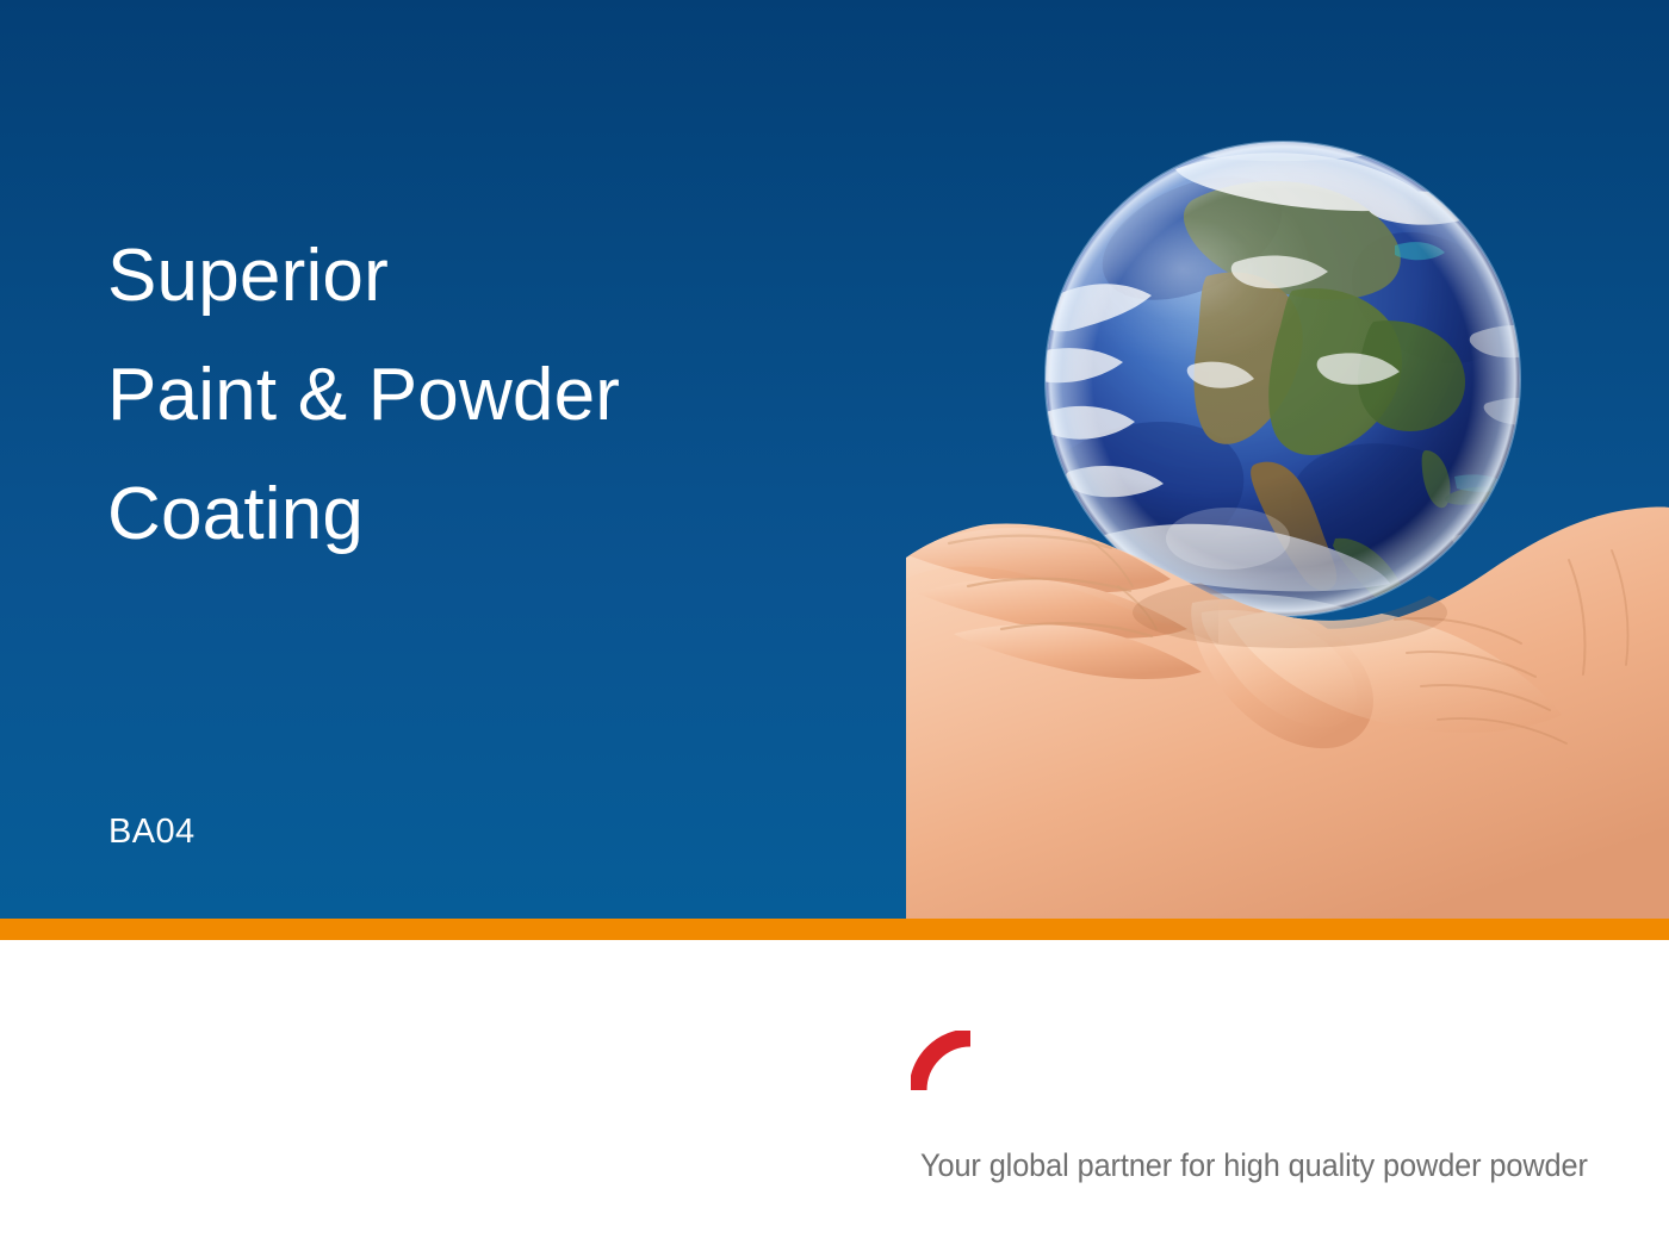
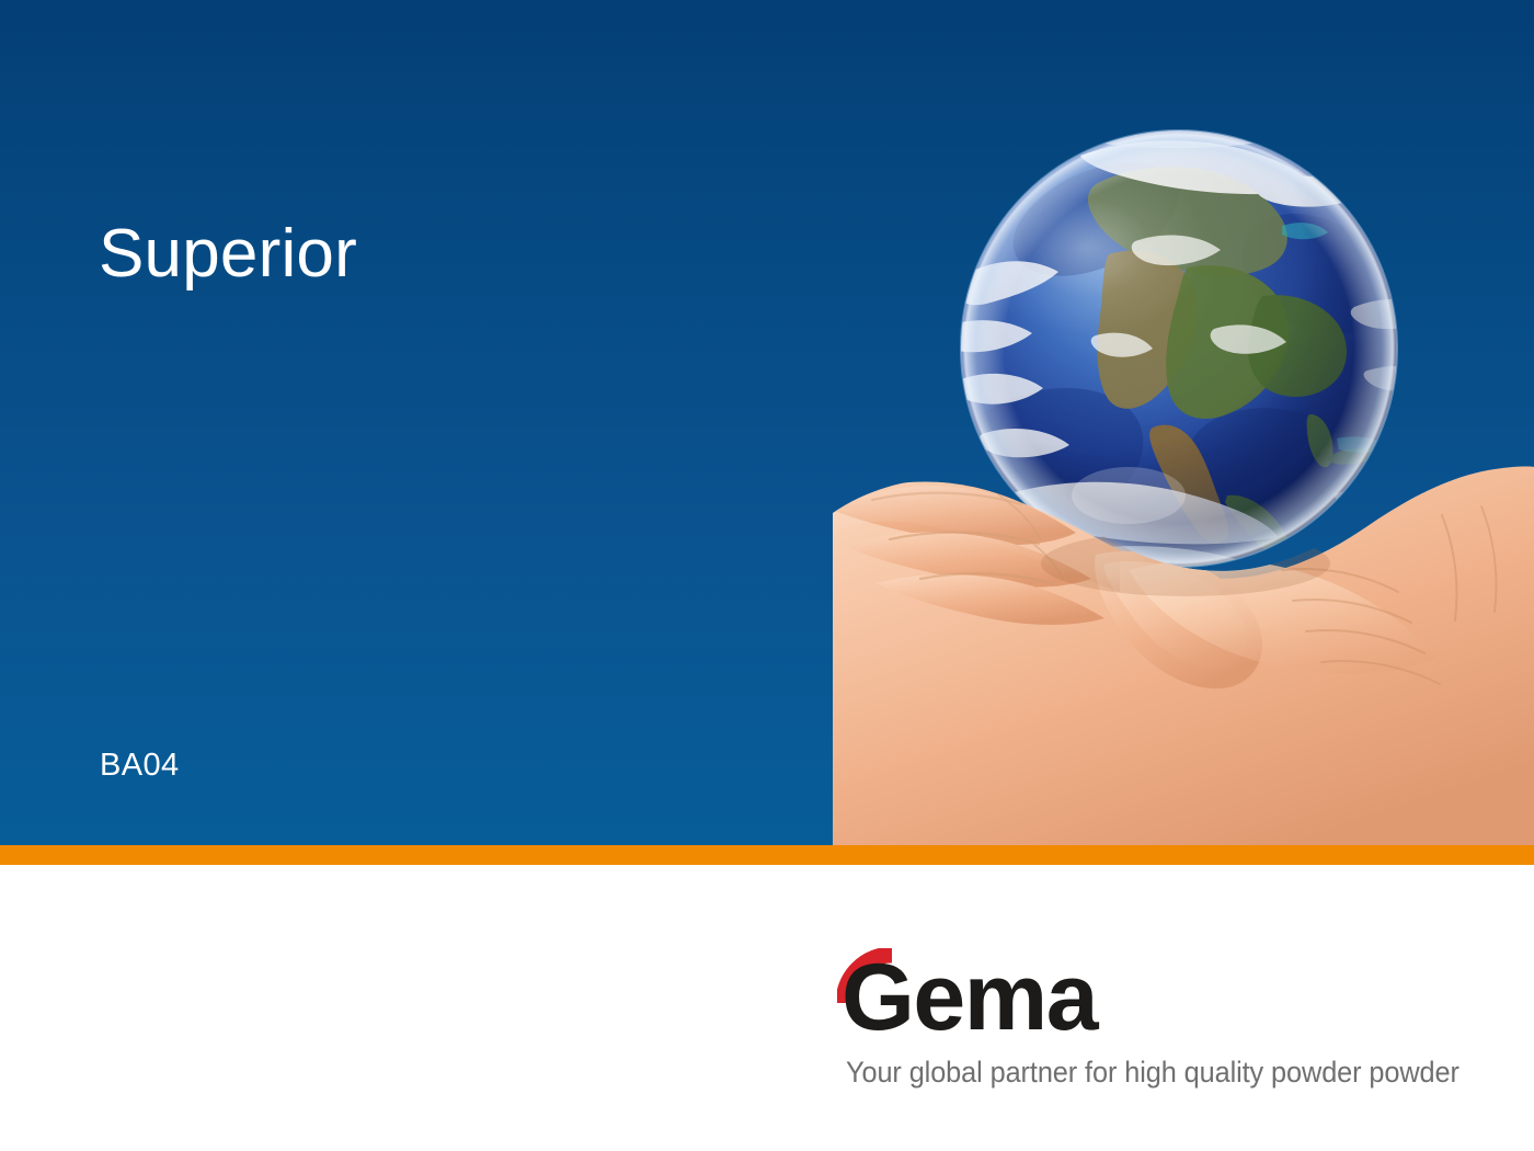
  Superior
- Paint & Powder
- Coating
  BA04
+ Gema
  Your global partner for high quality powder powder
